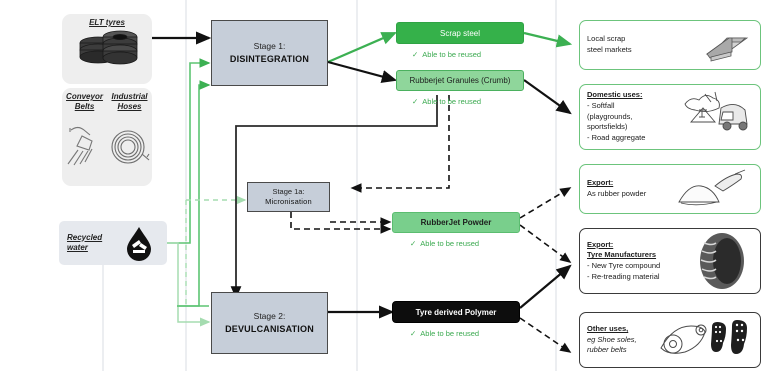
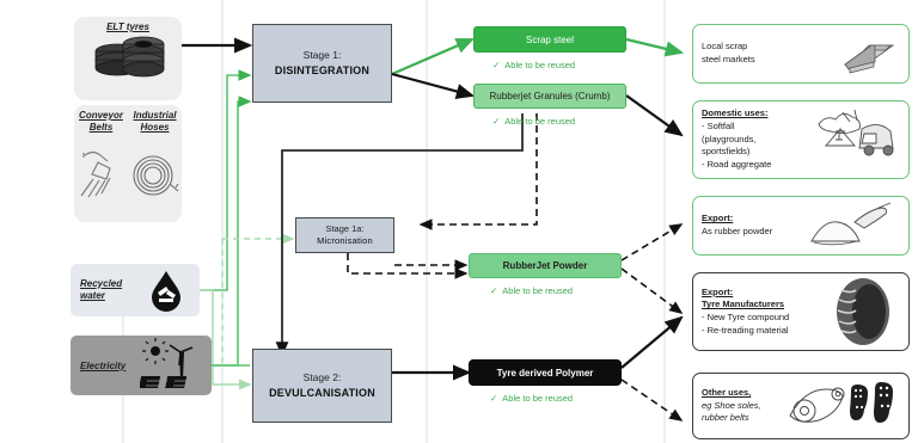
  ELT tyres
  Conveyor Belts
  Industrial Hoses
  Recycled water
+ Electricity
  Stage 1:
  DISINTEGRATION
  Stage 1a:
  Micronisation
  Stage 2:
  DEVULCANISATION
  Scrap steel
  ✓ Able to be reused
  Rubberjet Granules (Crumb)
  ✓ Able to be reused
  RubberJet Powder
  ✓ Able to be reused
  Tyre derived Polymer
  ✓ Able to be reused
  Local scrap
  steel markets
  Domestic uses:
  - Softfall
  (playgrounds,
  sportsfields)
  - Road aggregate
  Export:
  As rubber powder
  Export:
  Tyre Manufacturers
  - New Tyre compound
  - Re-treading material
  Other uses,
  eg Shoe soles,
  rubber belts
